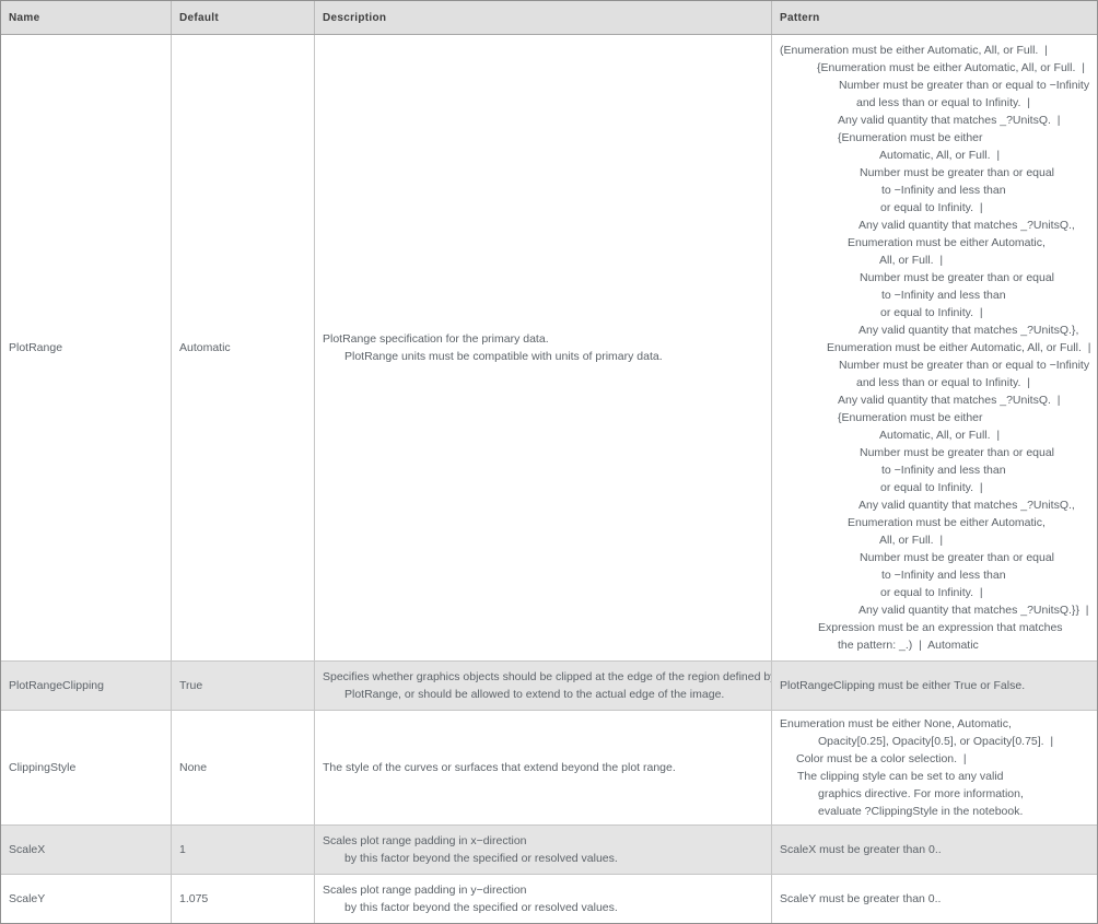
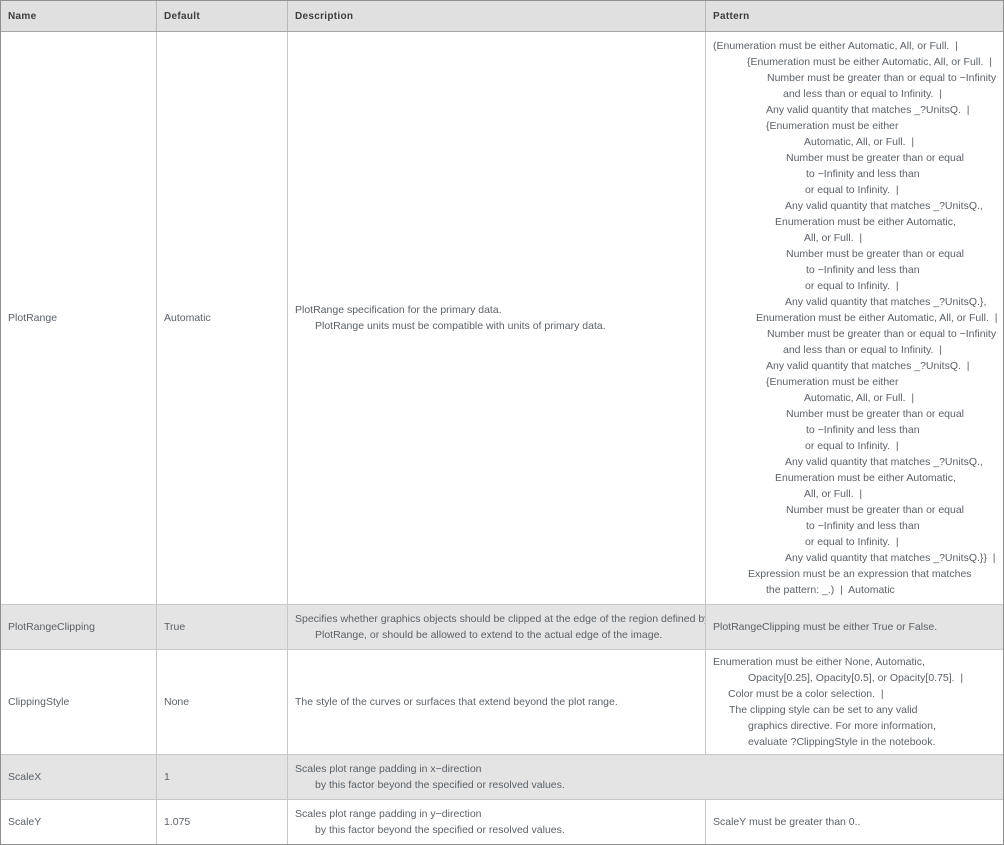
  Name
  Default
  Description
  Pattern
  PlotRange
  Automatic
  PlotRange specification for the primary data.
  PlotRange units must be compatible with units of primary data.
  (Enumeration must be either Automatic, All, or Full. |
  {Enumeration must be either Automatic, All, or Full. |
  Number must be greater than or equal to −Infinity
  and less than or equal to Infinity. |
  Any valid quantity that matches _?UnitsQ. |
  {Enumeration must be either
  Automatic, All, or Full. |
  Number must be greater than or equal
  to −Infinity and less than
  or equal to Infinity. |
  Any valid quantity that matches _?UnitsQ.,
  Enumeration must be either Automatic,
  All, or Full. |
  Number must be greater than or equal
  to −Infinity and less than
  or equal to Infinity. |
  Any valid quantity that matches _?UnitsQ.},
  Enumeration must be either Automatic, All, or Full. |
  Number must be greater than or equal to −Infinity
  and less than or equal to Infinity. |
  Any valid quantity that matches _?UnitsQ. |
  {Enumeration must be either
  Automatic, All, or Full. |
  Number must be greater than or equal
  to −Infinity and less than
  or equal to Infinity. |
  Any valid quantity that matches _?UnitsQ.,
  Enumeration must be either Automatic,
  All, or Full. |
  Number must be greater than or equal
  to −Infinity and less than
  or equal to Infinity. |
  Any valid quantity that matches _?UnitsQ.}} |
  Expression must be an expression that matches
  the pattern: _.) | Automatic
  PlotRangeClipping
  True
  Specifies whether graphics objects should be clipped at the edge of the region defined b
  PlotRange, or should be allowed to extend to the actual edge of the image.
  PlotRangeClipping must be either True or False.
  ClippingStyle
  None
  The style of the curves or surfaces that extend beyond the plot range.
  Enumeration must be either None, Automatic,
  Opacity[0.25], Opacity[0.5], or Opacity[0.75]. |
  Color must be a color selection. |
  The clipping style can be set to any valid
  graphics directive. For more information,
  evaluate ?ClippingStyle in the notebook.
  ScaleX
  1
  Scales plot range padding in x−direction
  by this factor beyond the specified or resolved values.
- ScaleX must be greater than 0..
  ScaleY
  1.075
  Scales plot range padding in y−direction
  by this factor beyond the specified or resolved values.
  ScaleY must be greater than 0..
